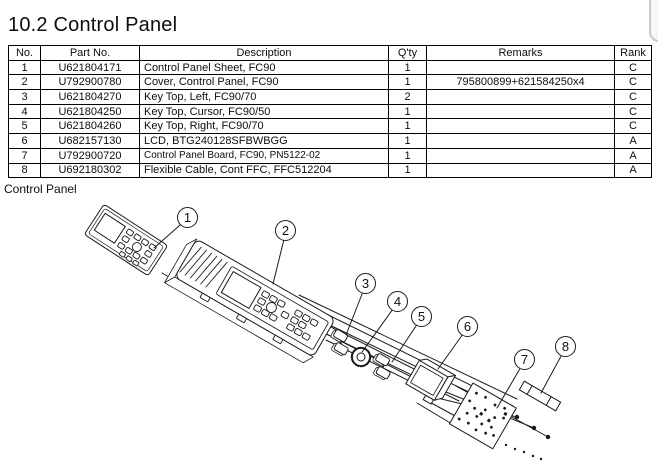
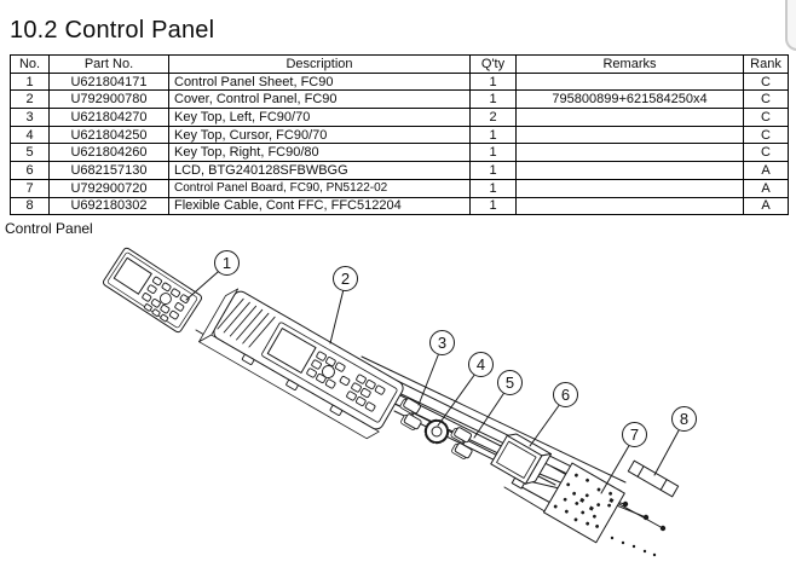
  10.2 Control Panel
  No.	Part No.	Description	Q'ty	Remarks	Rank
  1	U621804171	Control Panel Sheet, FC90	1		C
  2	U792900780	Cover, Control Panel, FC90	1	795800899+621584250x4	C
  3	U621804270	Key Top, Left, FC90/70	2		C
- 4	U621804250	Key Top, Cursor, FC90/50	1		C
+ 4	U621804250	Key Top, Cursor, FC90/70	1		C
- 5	U621804260	Key Top, Right, FC90/70	1		C
+ 5	U621804260	Key Top, Right, FC90/80	1		C
  6	U682157130	LCD, BTG240128SFBWBGG	1		A
  7	U792900720	Control Panel Board, FC90, PN5122-02	1		A
  8	U692180302	Flexible Cable, Cont FFC, FFC512204	1		A
  Control Panel
  1
  2
  3
  4
  5
  6
  7
  8
